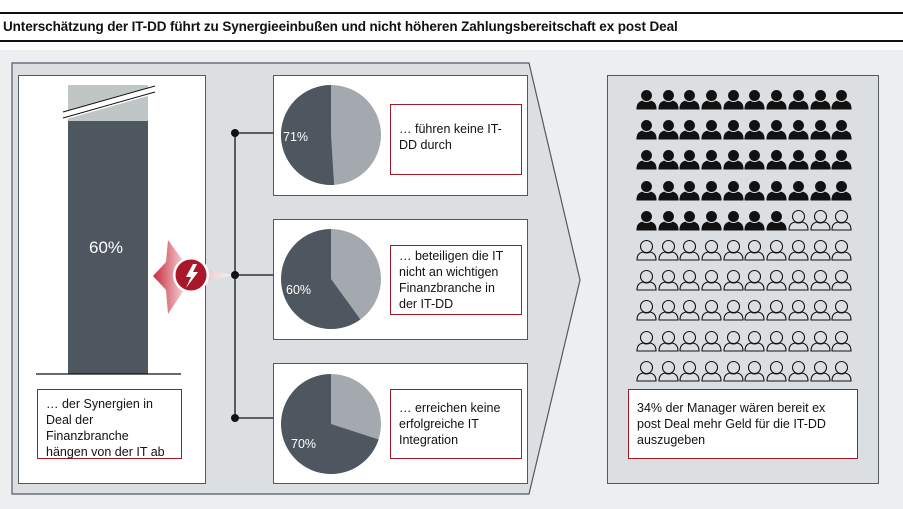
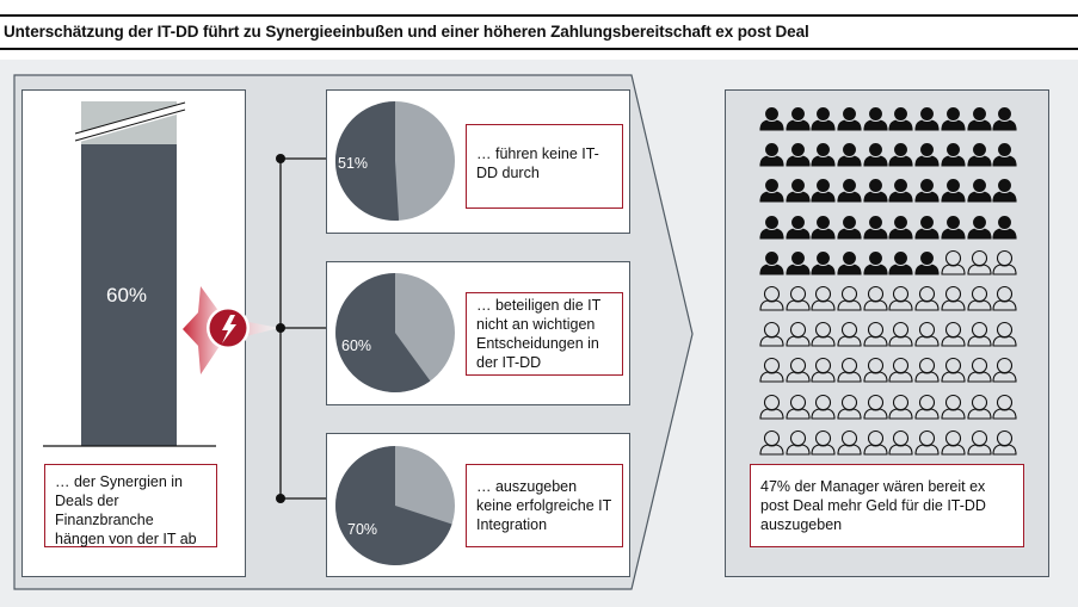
- Unterschätzung der IT-DD führt zu Synergieeinbußen und nicht höheren Zahlungsbereitschaft ex post Deal
+ Unterschätzung der IT-DD führt zu Synergieeinbußen und einer höheren Zahlungsbereitschaft ex post Deal
  60%
- … der Synergien in Deal der Finanzbranche hängen von der IT ab
+ … der Synergien in Deals der Finanzbranche hängen von der IT ab
- 71%
+ 51%
  60%
  70%
  … führen keine IT-DD durch
- … beteiligen die IT nicht an wichtigen Finanzbranche in der IT-DD
+ … beteiligen die IT nicht an wichtigen Entscheidungen in der IT-DD
- … erreichen keine erfolgreiche IT Integration
+ … auszugeben keine erfolgreiche IT Integration
- 34% der Manager wären bereit ex post Deal mehr Geld für die IT-DD auszugeben
+ 47% der Manager wären bereit ex post Deal mehr Geld für die IT-DD auszugeben
